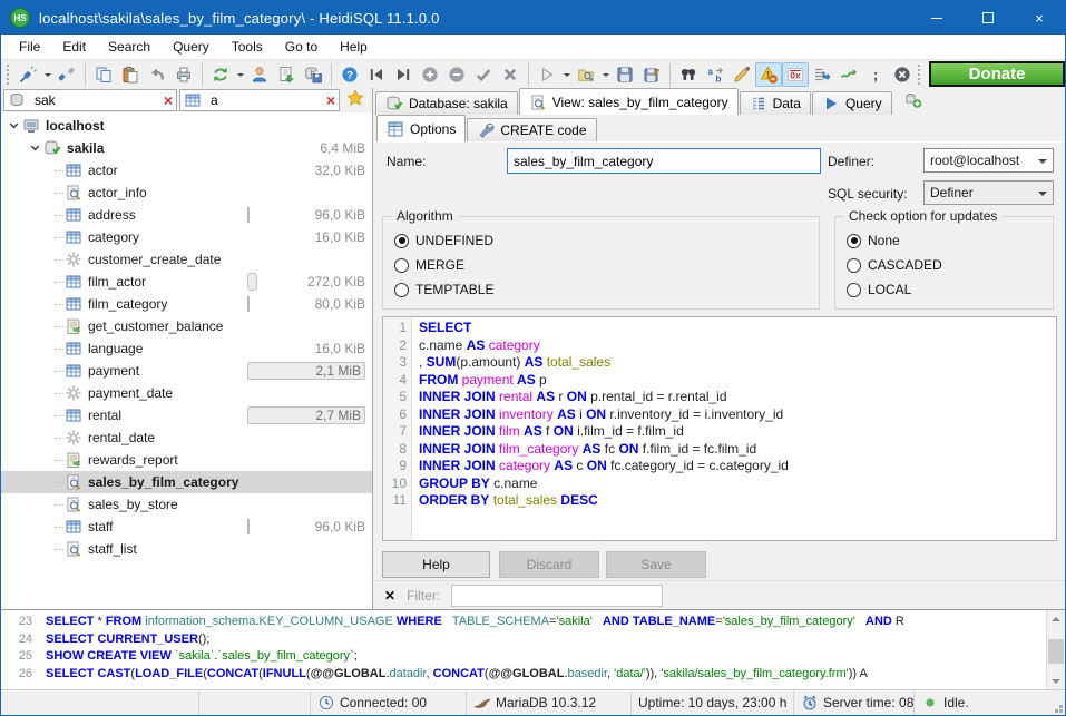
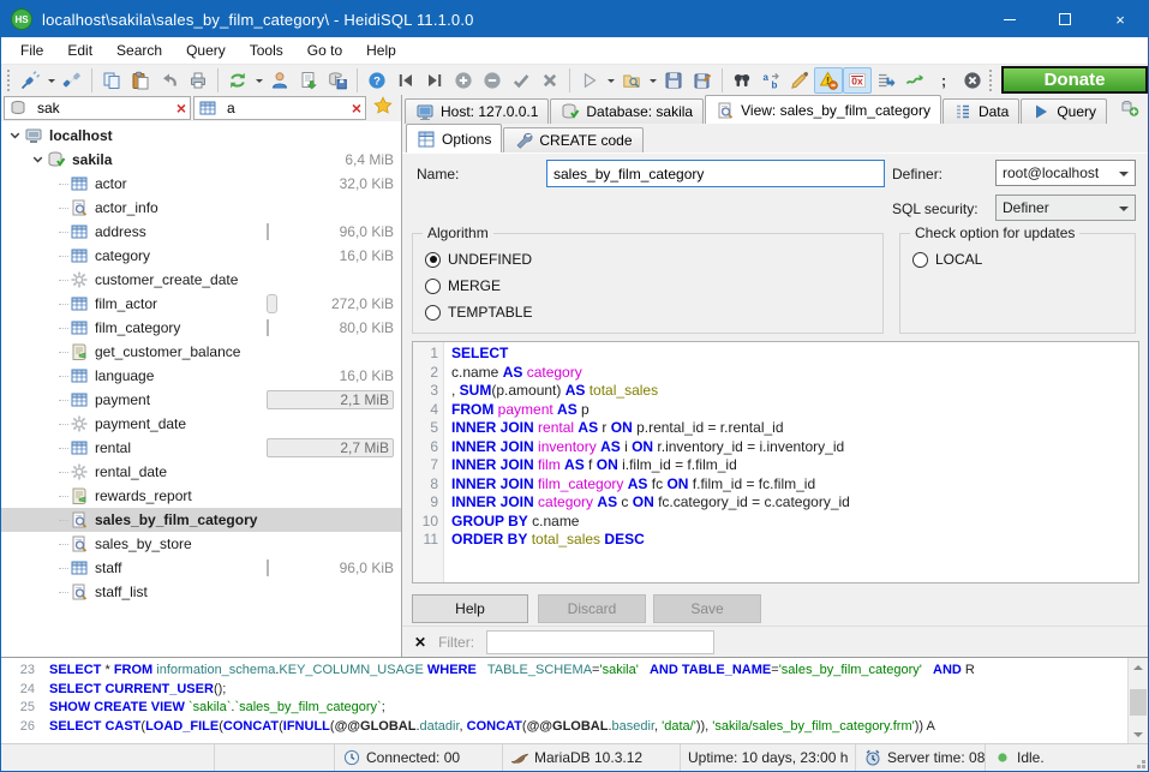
  HS
  localhost\sakila\sales_by_film_category\ - HeidiSQL 11.1.0.0
  ×
  File
  Edit
  Search
  Query
  Tools
  Go to
  Help
  ?
  a
  b
  0x
  ;
  Donate
  sak
  ×
  a
  ×
  localhost
  sakila
  6,4 MiB
  actor
  32,0 KiB
  actor_info
  address
  96,0 KiB
  category
  16,0 KiB
  customer_create_date
  film_actor
  272,0 KiB
  film_category
  80,0 KiB
  get_customer_balance
  language
  16,0 KiB
  payment
  2,1 MiB
  payment_date
  rental
  2,7 MiB
  rental_date
  rewards_report
  sales_by_film_category
  sales_by_store
  staff
  96,0 KiB
  staff_list
+ Host: 127.0.0.1
  Database: sakila
  View: sales_by_film_category
  Data
  Query
  Options
  CREATE code
  Name:
  sales_by_film_category
  Definer:
  root@localhost
  SQL security:
  Definer
  Algorithm
  UNDEFINED
  MERGE
  TEMPTABLE
  Check option for updates
- None
- CASCADED
  LOCAL
  1
  2
  3
  4
  5
  6
  7
  8
  9
  10
  11
  SELECT
  c.name AS category
  , SUM(p.amount) AS total_sales
  FROM payment AS p
  INNER JOIN rental AS r ON p.rental_id = r.rental_id
  INNER JOIN inventory AS i ON r.inventory_id = i.inventory_id
  INNER JOIN film AS f ON i.film_id = f.film_id
  INNER JOIN film_category AS fc ON f.film_id = fc.film_id
  INNER JOIN category AS c ON fc.category_id = c.category_id
  GROUP BY c.name
  ORDER BY total_sales DESC
  Help
  Discard
  Save
  ✕
  Filter:
  23
  24
  25
  26
  SELECT * FROM information_schema.KEY_COLUMN_USAGE WHERE TABLE_SCHEMA='sakila' AND TABLE_NAME='sales_by_film_category' AND R
  SELECT CURRENT_USER();
  SHOW CREATE VIEW `sakila`.`sales_by_film_category`;
  SELECT CAST(LOAD_FILE(CONCAT(IFNULL(@@GLOBAL.datadir, CONCAT(@@GLOBAL.basedir, 'data/')), 'sakila/sales_by_film_category.frm')) A
  Connected: 00
  MariaDB 10.3.12
  Uptime: 10 days, 23:00 h
  Server time: 08
  Idle.
